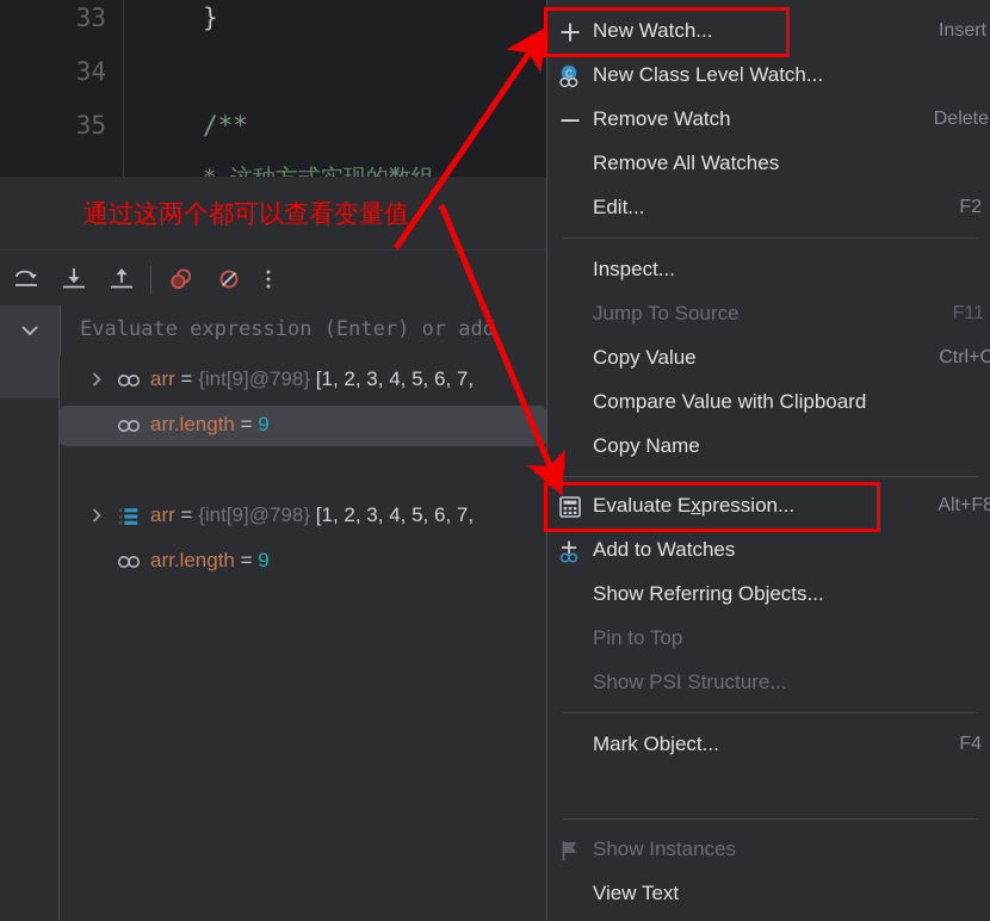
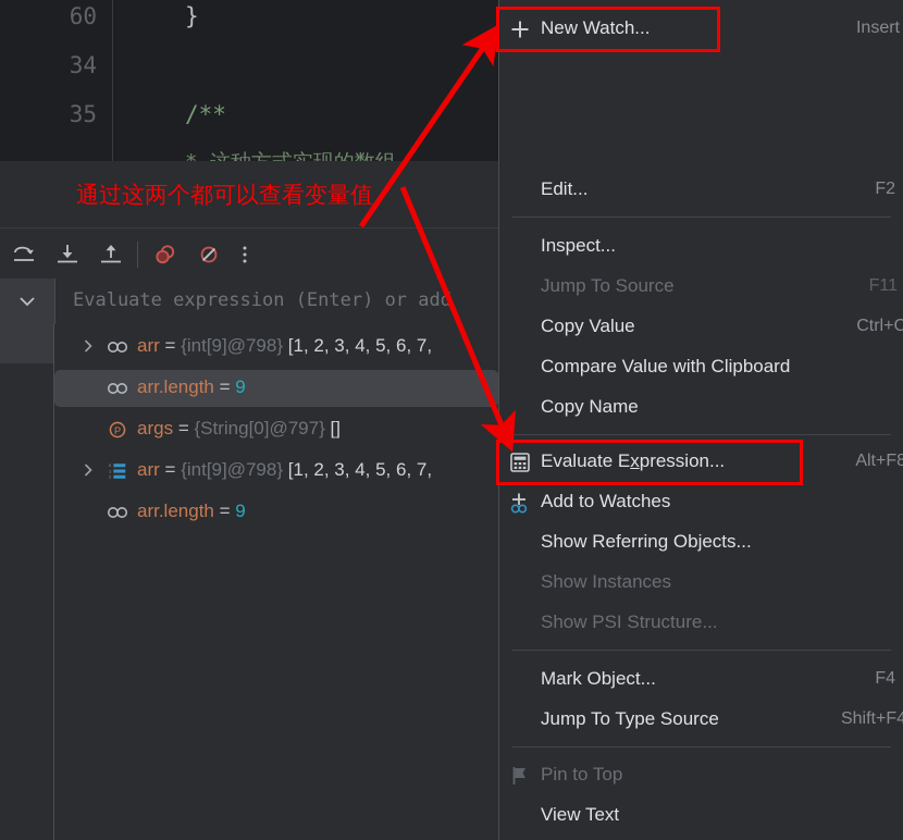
- 33
+ 60
  34
  35
  }
  /**
  通过这两个都可以查看变量值
  Evaluate expression (Enter) or add
  arr = {int[9]@798} [1, 2, 3, 4, 5, 6, 7,
  arr.length = 9
+ P
+ args = {String[0]@797} []
  arr = {int[9]@798} [1, 2, 3, 4, 5, 6, 7,
  arr.length = 9
  New Watch...
  Insert
- C
- New Class Level Watch...
- Remove Watch
- Delete
- Remove All Watches
  Edit...
  F2
  Inspect...
  Jump To Source
  F11
  Copy Value
  Ctrl+C
  Compare Value with Clipboard
  Copy Name
  Evaluate Expression...
  Alt+F8
  Add to Watches
  Show Referring Objects...
- Pin to Top
+ Show Instances
  Show PSI Structure...
  Mark Object...
  F4
+ Jump To Type Source
+ Shift+F4
- Show Instances
+ Pin to Top
  View Text
